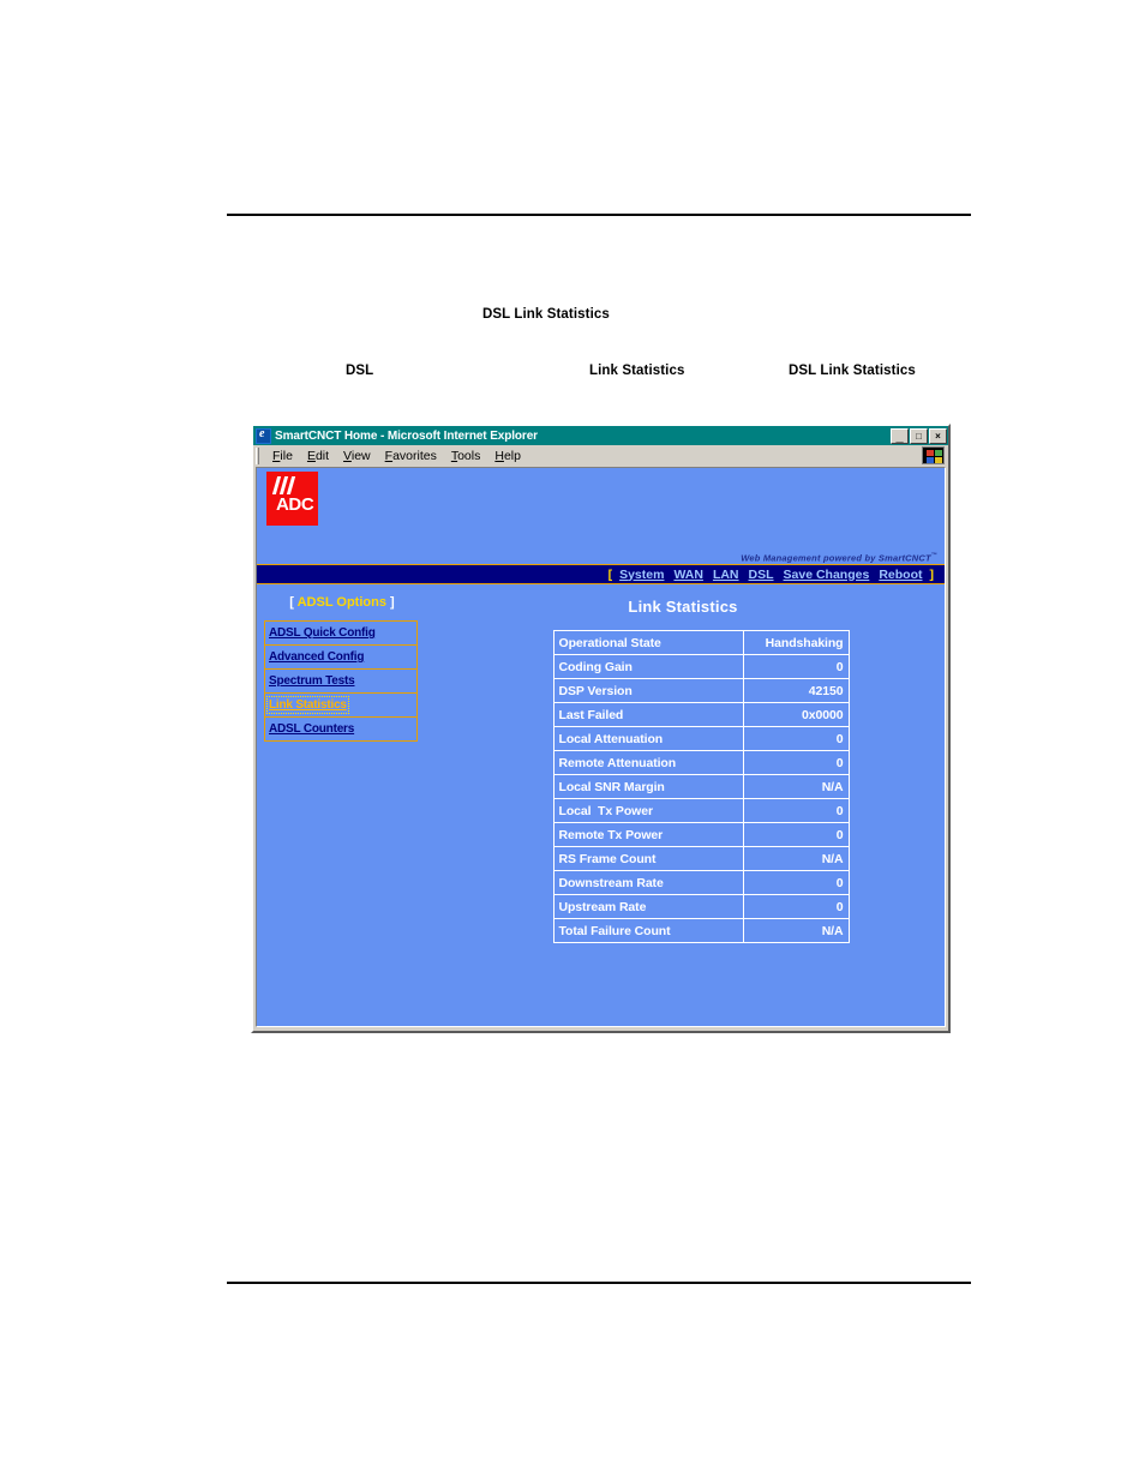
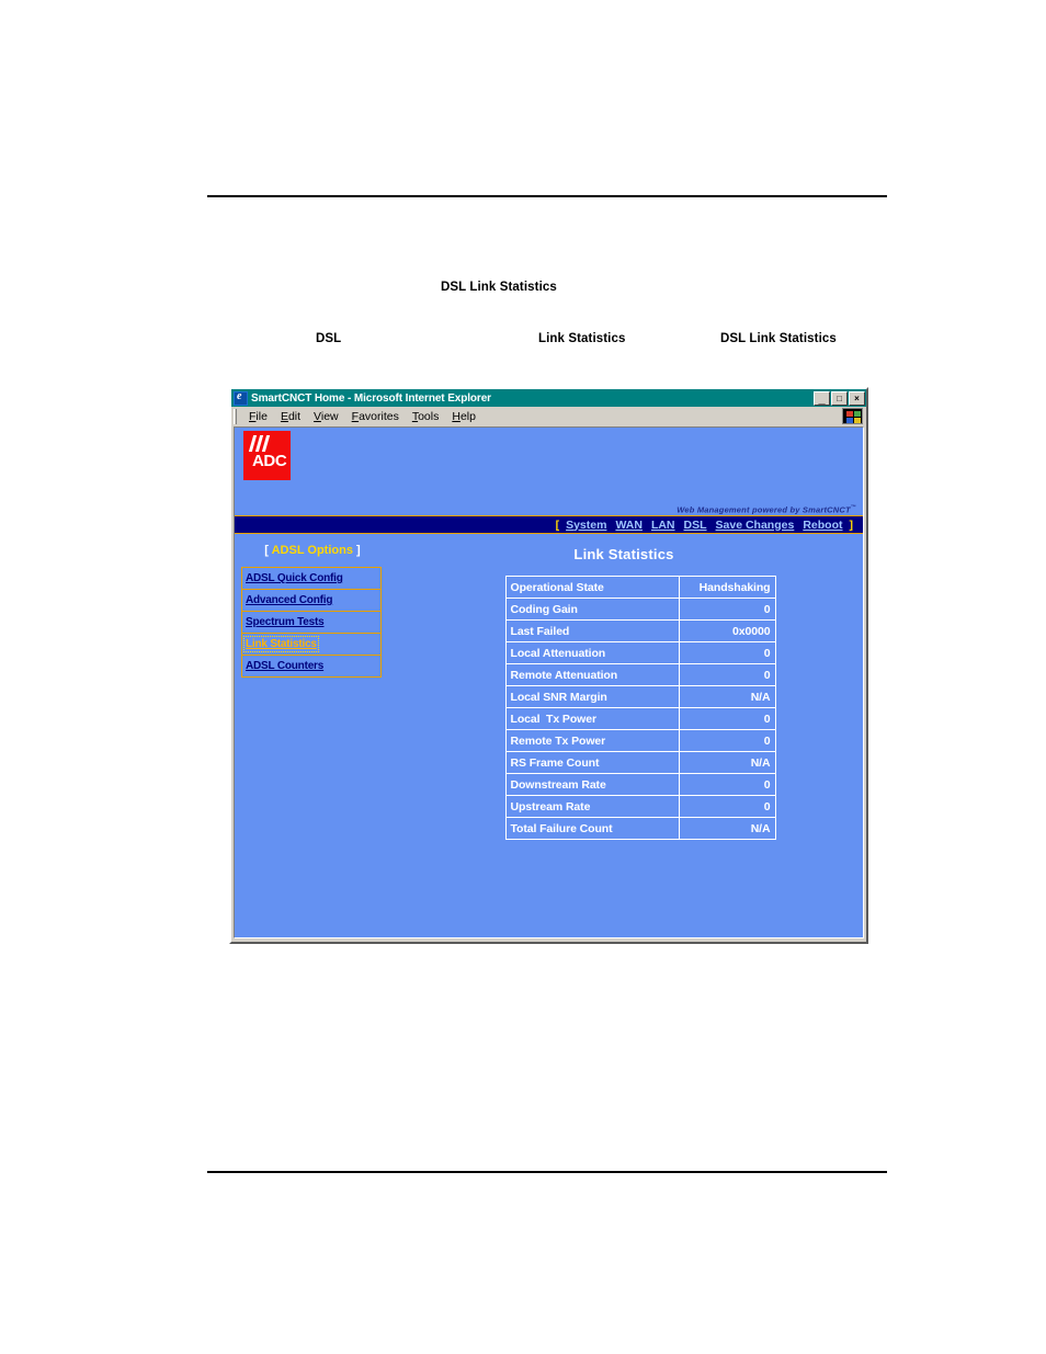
  DSL Link Statistics
  DSL
  Link Statistics
  DSL Link Statistics
  SmartCNCT Home - Microsoft Internet Explorer
  _
  □
  ×
  File
  Edit
  View
  Favorites
  Tools
  Help
  ADC
  Web Management powered by SmartCNCT
  [
  System
  WAN
  LAN
  DSL
  Save Changes
  Reboot
  ]
  [ ADSL Options ]
  ADSL Quick Config
  Advanced Config
  Spectrum Tests
  Link Statistics
  ADSL Counters
  Link Statistics
  Operational State	Handshaking
  Coding Gain	0
- DSP Version	42150
  Last Failed	0x0000
  Local Attenuation	0
  Remote Attenuation	0
  Local SNR Margin	N/A
  Local Tx Power	0
  Remote Tx Power	0
  RS Frame Count	N/A
  Downstream Rate	0
  Upstream Rate	0
  Total Failure Count	N/A
